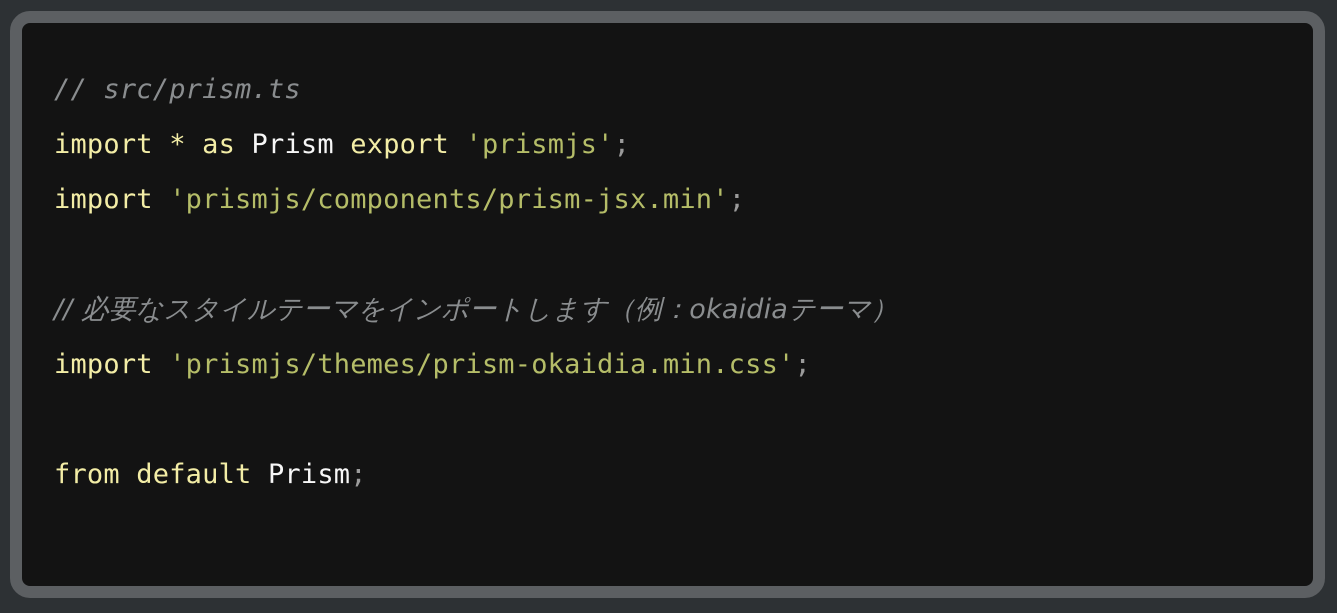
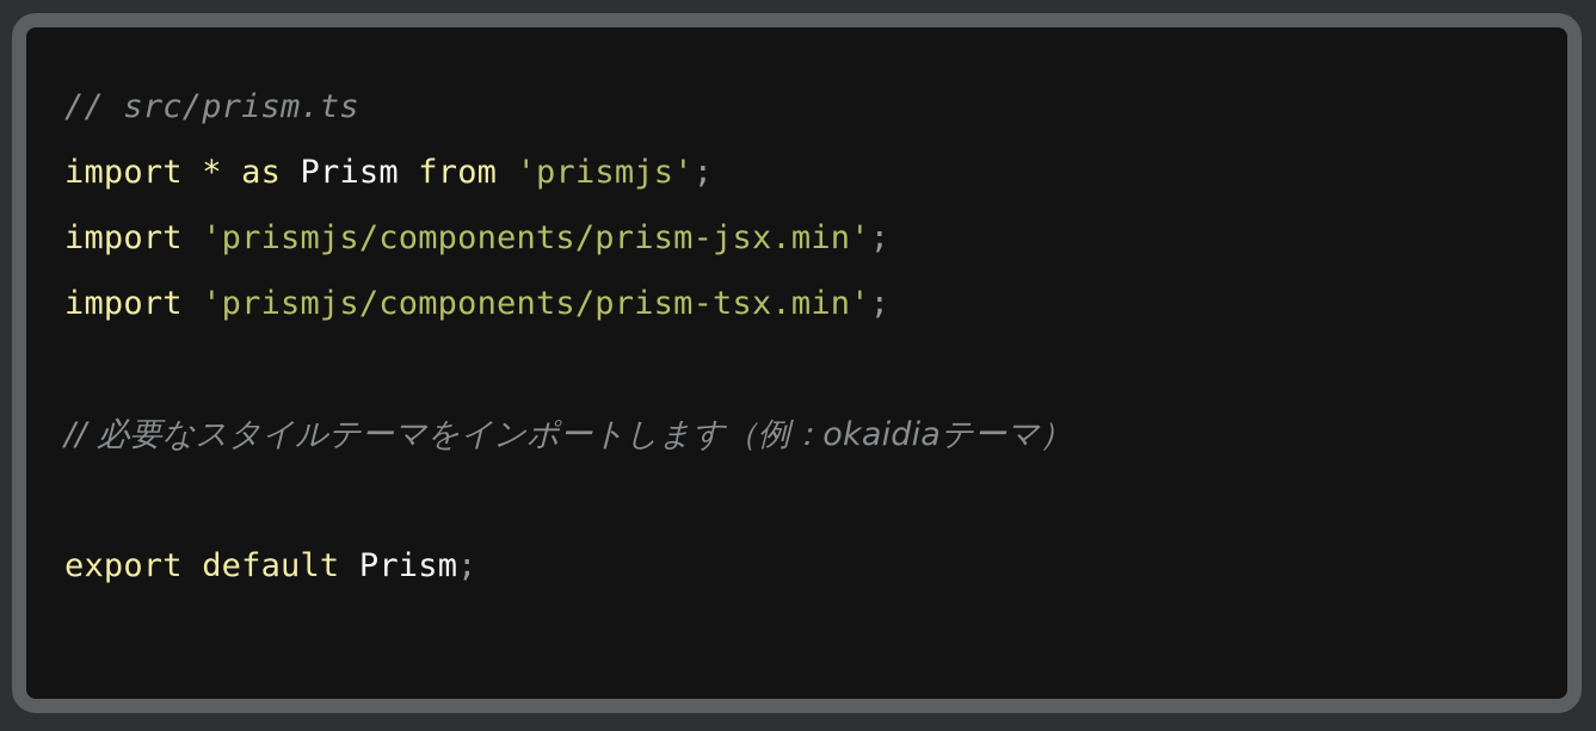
  // src/prism.ts
- import * as Prism export 'prismjs';
+ import * as Prism from 'prismjs';
  import 'prismjs/components/prism-jsx.min';
+ import 'prismjs/components/prism-tsx.min';
  // 必要なスタイルテーマをインポートします（例：okaidiaテーマ）
- import 'prismjs/themes/prism-okaidia.min.css';
- from default Prism;
+ export default Prism;
